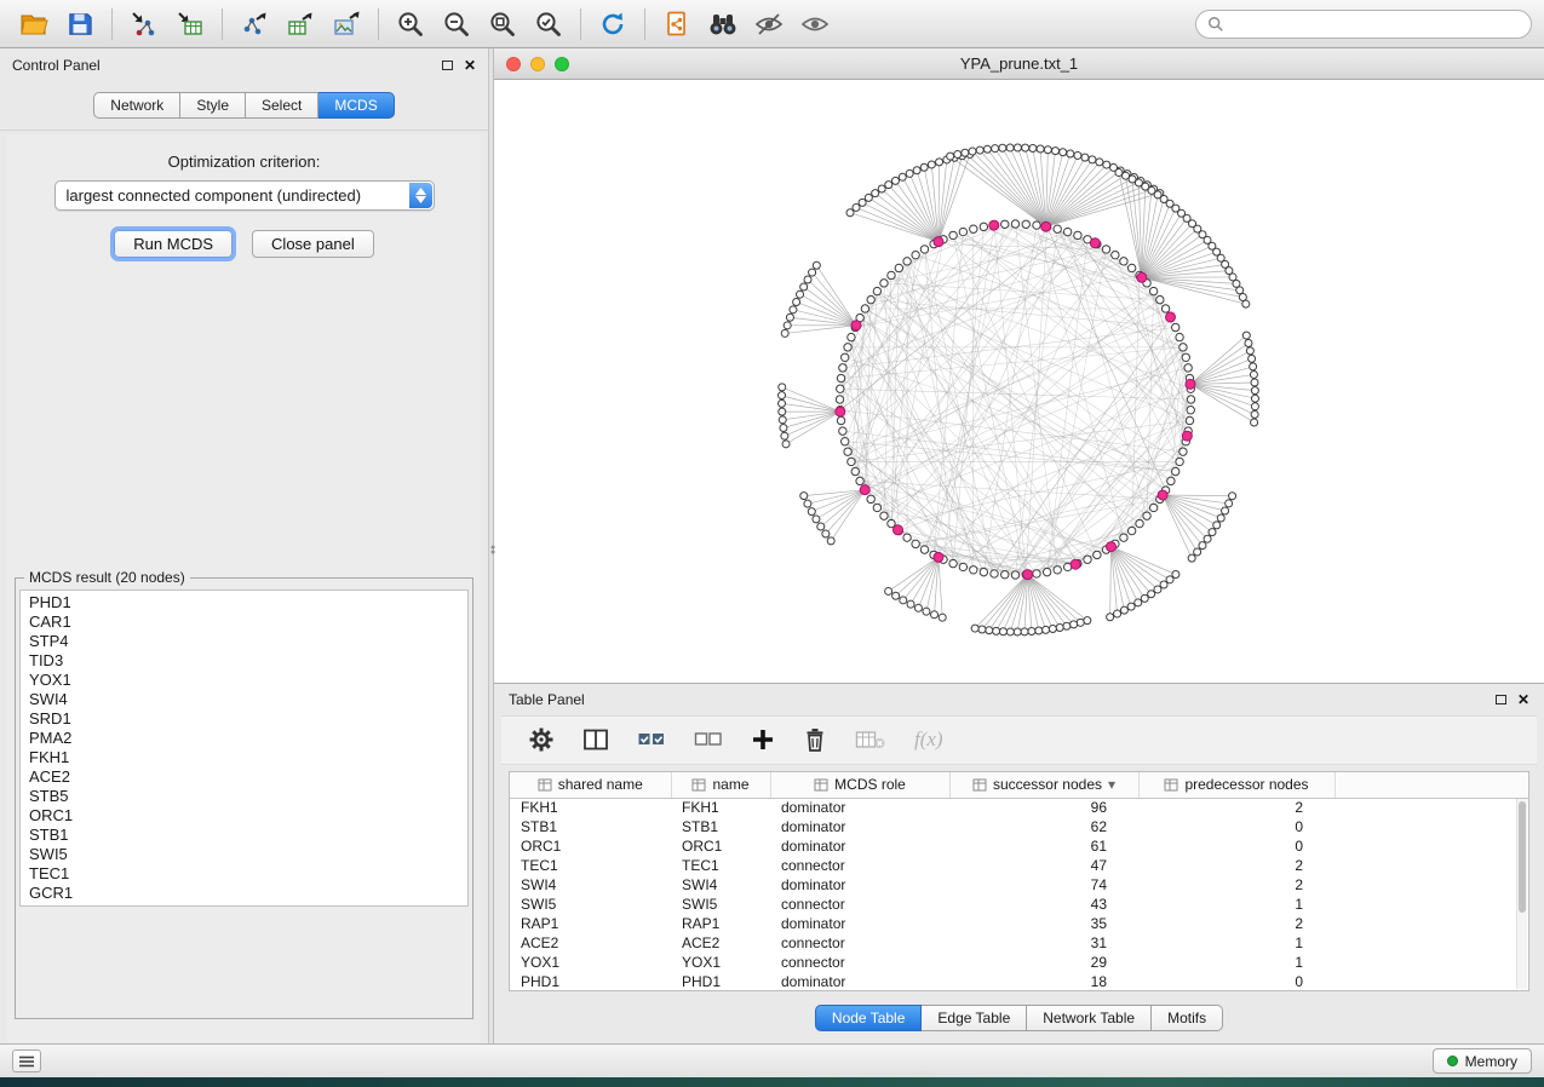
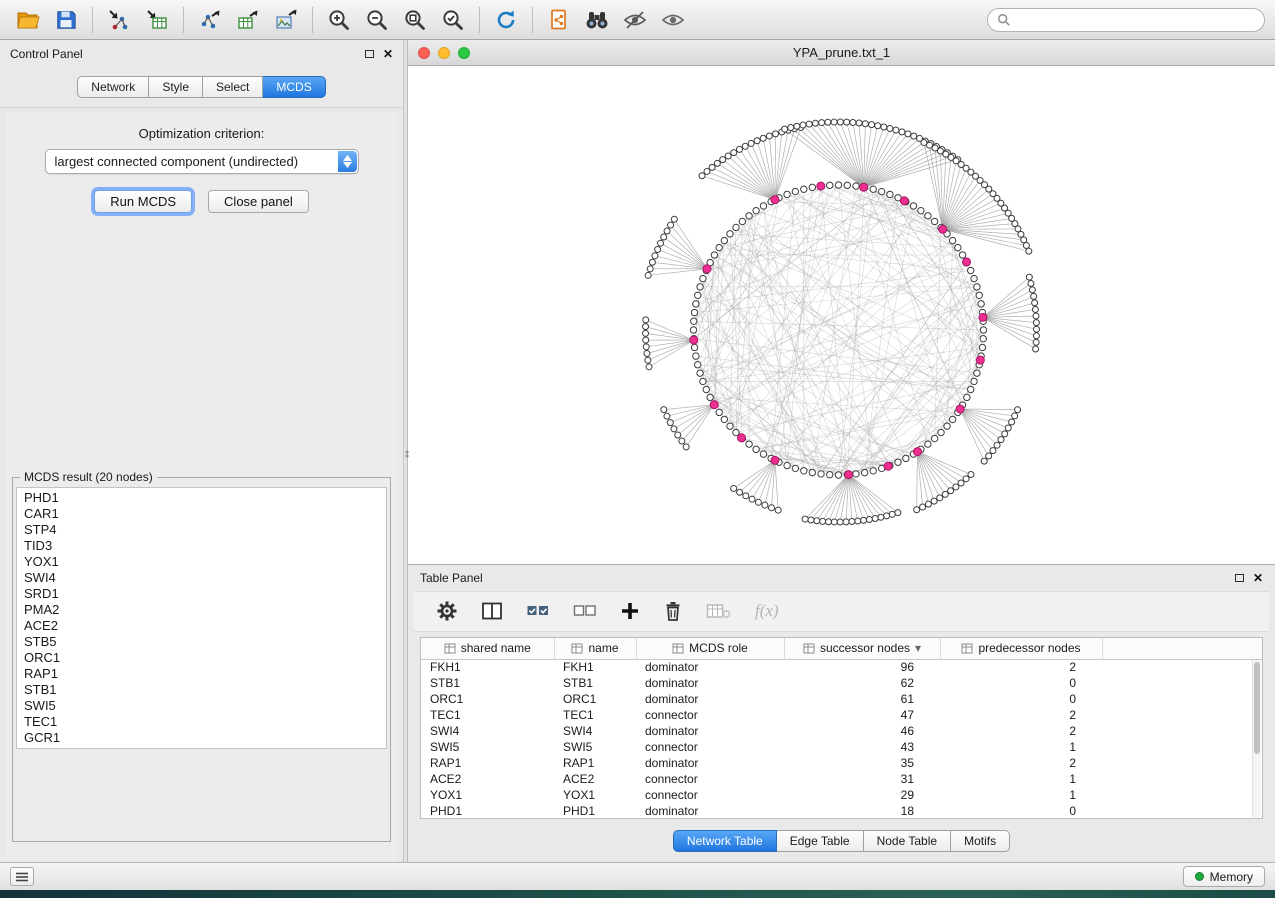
  Control Panel
  ✕
  Network
  Style
  Select
  MCDS
  Optimization criterion:
  largest connected component (undirected)
  Run MCDS
  Close panel
  MCDS result (20 nodes)
  PHD1
  CAR1
  STP4
  TID3
  YOX1
  SWI4
  SRD1
  PMA2
- FKH1
  ACE2
  STB5
  ORC1
+ RAP1
  STB1
  SWI5
  TEC1
  GCR1
  YPA_prune.txt_1
  Table Panel
  ✕
  f(x)
  shared name	name	MCDS role	successor nodes ▾	predecessor nodes
  FKH1	FKH1	dominator	96	2
  STB1	STB1	dominator	62	0
  ORC1	ORC1	dominator	61	0
  TEC1	TEC1	connector	47	2
- SWI4	SWI4	dominator	74	2
+ SWI4	SWI4	dominator	46	2
  SWI5	SWI5	connector	43	1
  RAP1	RAP1	dominator	35	2
  ACE2	ACE2	connector	31	1
  YOX1	YOX1	connector	29	1
  PHD1	PHD1	dominator	18	0
- Node Table
+ Network Table
  Edge Table
- Network Table
+ Node Table
  Motifs
  Memory
